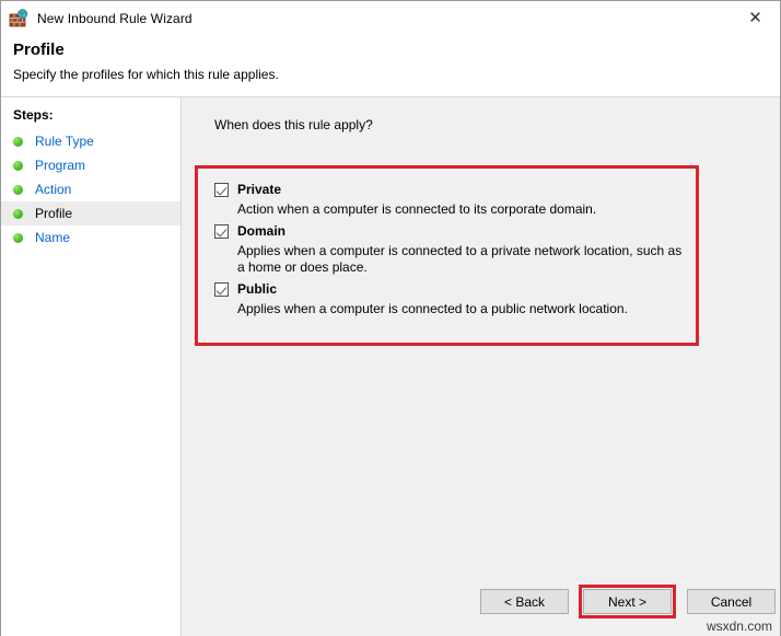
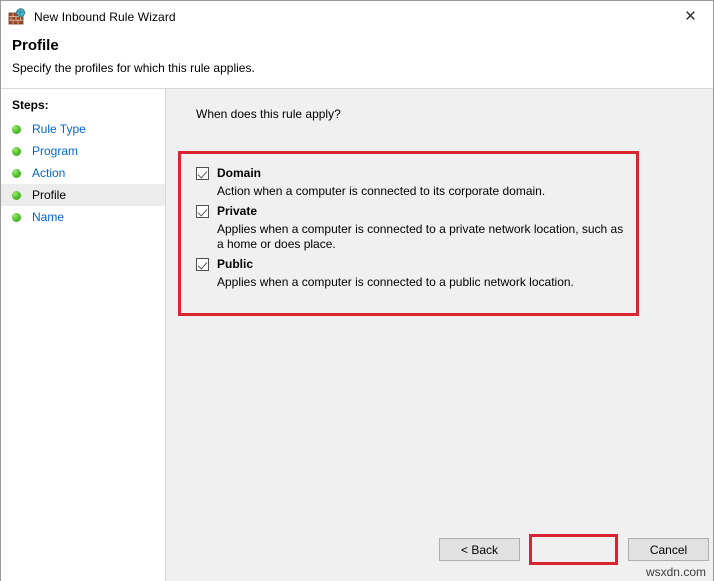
  New Inbound Rule Wizard
  ✕
  Profile
  Specify the profiles for which this rule applies.
  Steps:
  Rule Type
  Program
  Action
  Profile
  Name
  When does this rule apply?
- Private
+ Domain
  Action when a computer is connected to its corporate domain.
- Domain
+ Private
  Applies when a computer is connected to a private network location, such as a home or does place.
  Public
  Applies when a computer is connected to a public network location.
  < Back
- Next >
  Cancel
  wsxdn.com
